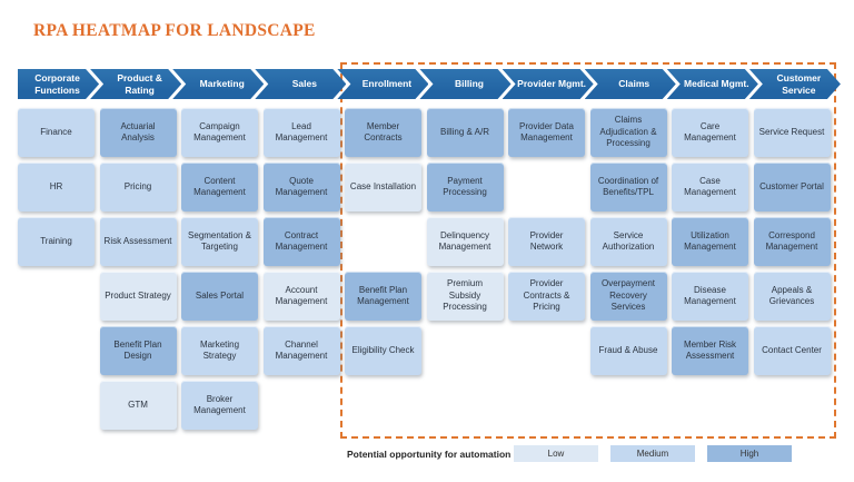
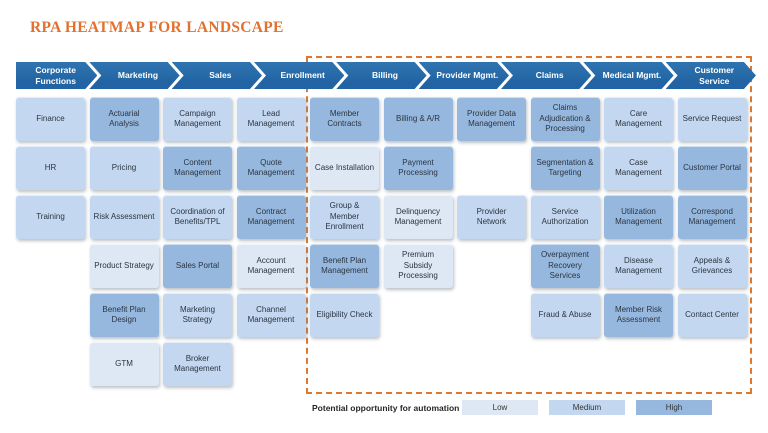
  RPA HEATMAP FOR LANDSCAPE
  Corporate Functions
- Product & Rating
  Marketing
  Sales
  Enrollment
  Billing
  Provider Mgmt.
  Claims
  Medical Mgmt.
  Customer Service
  Finance
  HR
  Training
  Actuarial Analysis
  Pricing
  Risk Assessment
  Product Strategy
  Benefit Plan Design
  GTM
  Campaign Management
  Content Management
- Segmentation & Targeting
+ Coordination of Benefits/TPL
  Sales Portal
  Marketing Strategy
  Broker Management
  Lead Management
  Quote Management
  Contract Management
  Account Management
  Channel Management
  Member Contracts
  Case Installation
+ Group & Member Enrollment
  Benefit Plan Management
  Eligibility Check
  Billing & A/R
  Payment Processing
  Delinquency Management
  Premium Subsidy Processing
  Provider Data Management
  Provider Network
- Provider Contracts & Pricing
  Claims Adjudication & Processing
- Coordination of Benefits/TPL
+ Segmentation & Targeting
  Service Authorization
  Overpayment Recovery Services
  Fraud & Abuse
  Care Management
  Case Management
  Utilization Management
  Disease Management
  Member Risk Assessment
  Service Request
  Customer Portal
  Correspond Management
  Appeals & Grievances
  Contact Center
  Potential opportunity for automation
  Low
  Medium
  High
